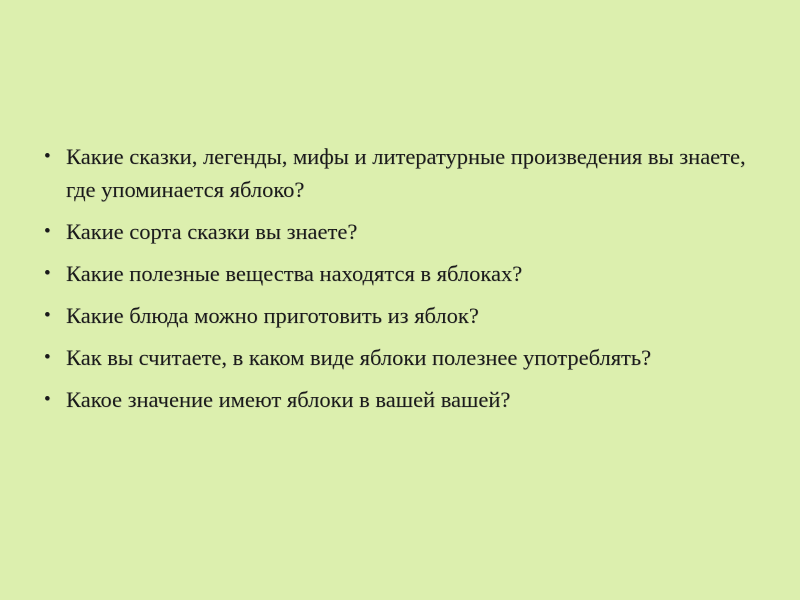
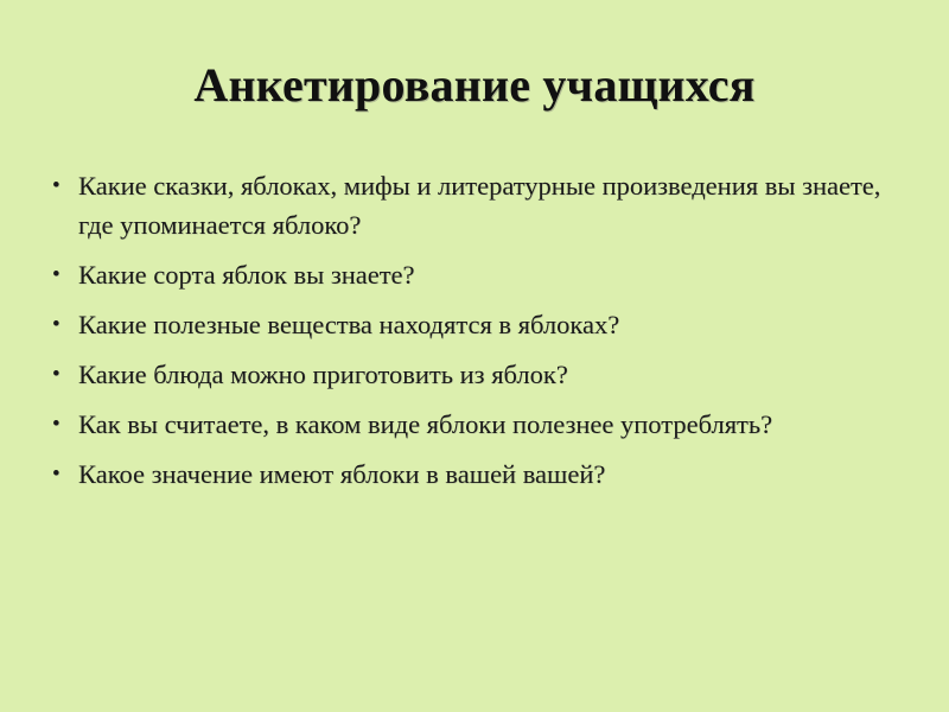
+ Анкетирование учащихся
  •
- Какие сказки, легенды, мифы и литературные произведения вы знаете, где упоминается яблоко?
+ Какие сказки, яблоках, мифы и литературные произведения вы знаете, где упоминается яблоко?
  •
- Какие сорта сказки вы знаете?
+ Какие сорта яблок вы знаете?
  •
  Какие полезные вещества находятся в яблоках?
  •
  Какие блюда можно приготовить из яблок?
  •
  Как вы считаете, в каком виде яблоки полезнее употреблять?
  •
  Какое значение имеют яблоки в вашей вашей?
